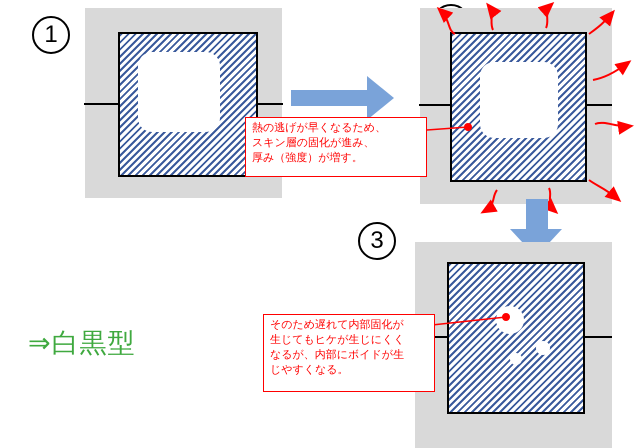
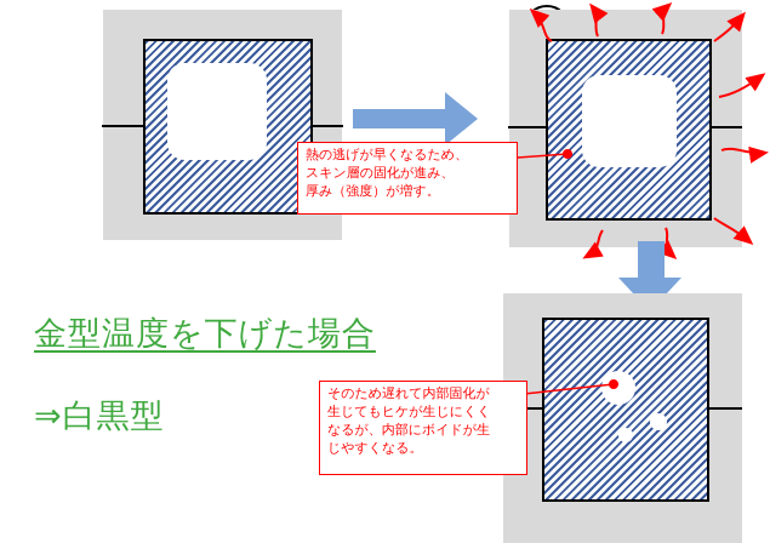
- 1
- 3
  熱の逃げが早くなるため、
  スキン層の固化が進み、
  厚み（強度）が増す。
  そのため遅れて内部固化が
  生じてもヒケが生じにくく
  なるが、内部にボイドが生
  じやすくなる。
+ 金型温度を下げた場合
  ⇒白黒型
